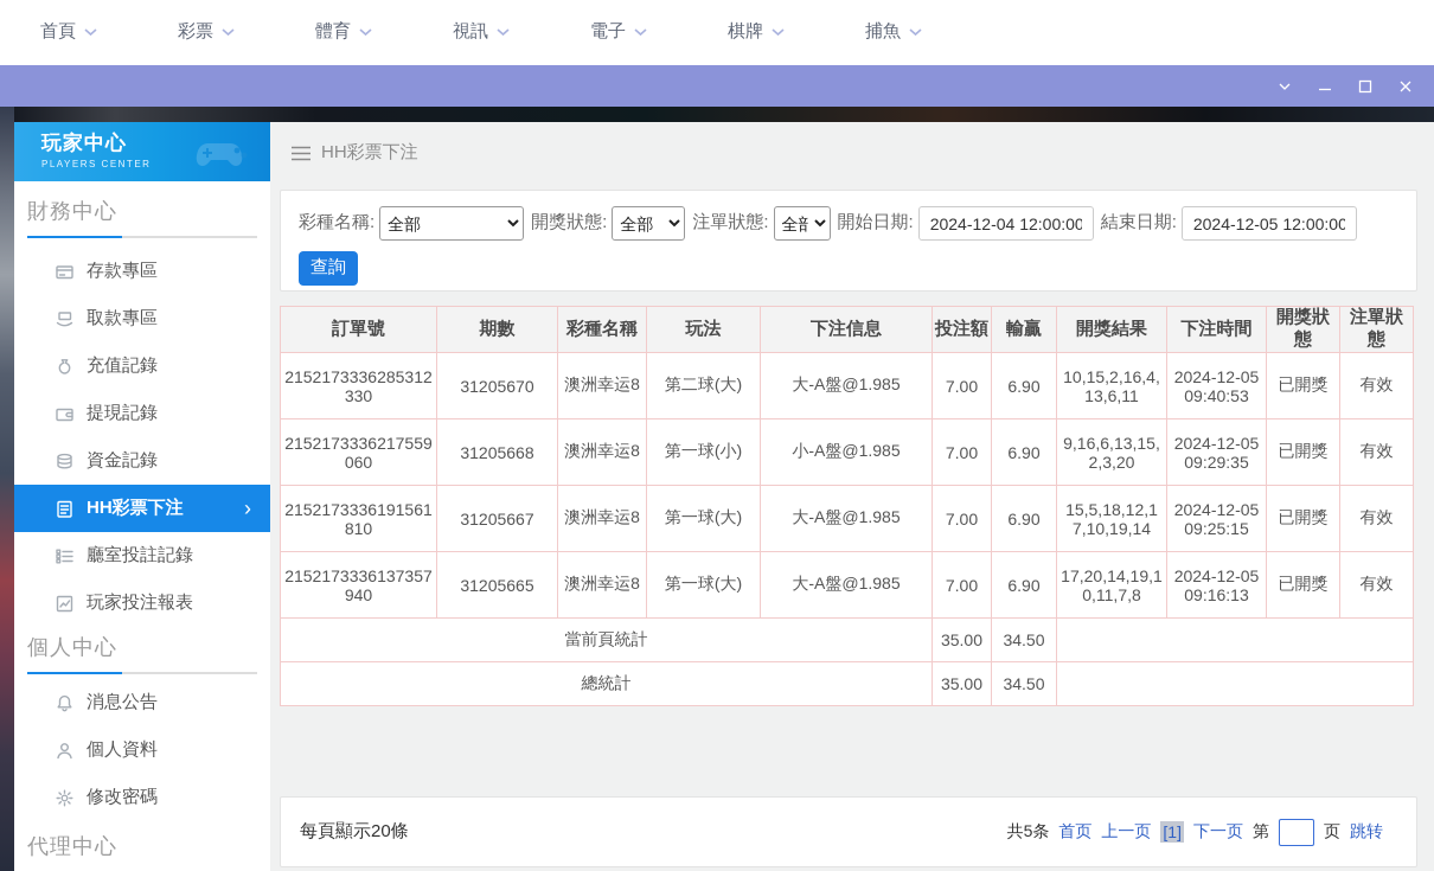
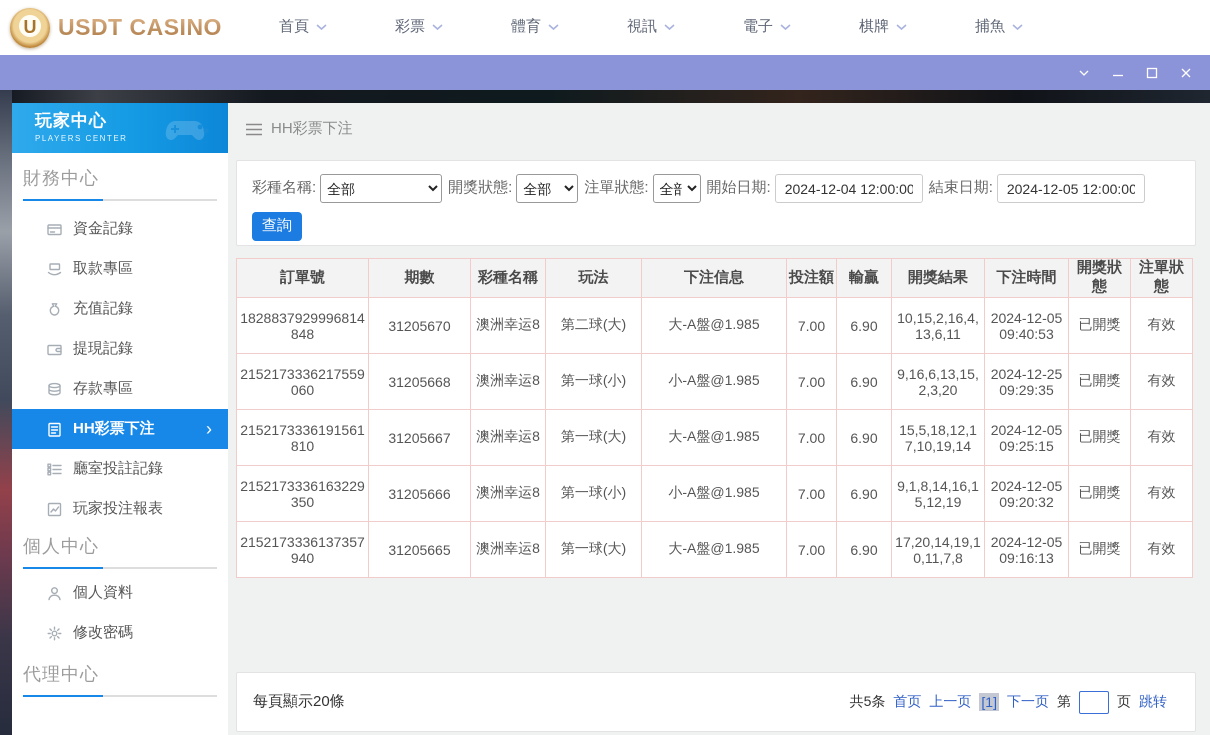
+ U
+ USDT CASINO
  首頁
  彩票
  體育
  視訊
  電子
  棋牌
  捕魚
  玩家中心
  PLAYERS CENTER
  財務中心
- 存款專區
+ 資金記錄
  取款專區
  充值記錄
  提現記錄
- 資金記錄
+ 存款專區
  HH彩票下注
  ›
  廳室投註記錄
  玩家投注報表
  個人中心
- 消息公告
  個人資料
  修改密碼
  代理中心
  HH彩票下注
  彩種名稱:
  全部
  開獎狀態:
  全部
  注單狀態:
  全部
  開始日期:
  2024-12-04 12:00:00
  結束日期:
  2024-12-05 12:00:00
  查詢
  訂單號	期數	彩種名稱	玩法	下注信息	投注額	輸贏	開獎結果	下注時間	開獎狀態	注單狀態
- 2152173336285312330	31205670	澳洲幸运8	第二球(大)	大-A盤@1.985	7.00	6.90	10,15,2,16,4,13,6,11	2024-12-05 09:40:53	已開獎	有效
+ 1828837929996814848	31205670	澳洲幸运8	第二球(大)	大-A盤@1.985	7.00	6.90	10,15,2,16,4,13,6,11	2024-12-05 09:40:53	已開獎	有效
- 2152173336217559060	31205668	澳洲幸运8	第一球(小)	小-A盤@1.985	7.00	6.90	9,16,6,13,15,2,3,20	2024-12-05 09:29:35	已開獎	有效
+ 2152173336217559060	31205668	澳洲幸运8	第一球(小)	小-A盤@1.985	7.00	6.90	9,16,6,13,15,2,3,20	2024-12-25 09:29:35	已開獎	有效
  2152173336191561810	31205667	澳洲幸运8	第一球(大)	大-A盤@1.985	7.00	6.90	15,5,18,12,17,10,19,14	2024-12-05 09:25:15	已開獎	有效
+ 2152173336163229350	31205666	澳洲幸运8	第一球(小)	小-A盤@1.985	7.00	6.90	9,1,8,14,16,15,12,19	2024-12-05 09:20:32	已開獎	有效
  2152173336137357940	31205665	澳洲幸运8	第一球(大)	大-A盤@1.985	7.00	6.90	17,20,14,19,10,11,7,8	2024-12-05 09:16:13	已開獎	有效
- 當前頁統計	35.00	34.50
- 總統計	35.00	34.50
  每頁顯示20條
  共5条
  首页
  上一页
  [1]
  下一页
  第
  页
  跳转
